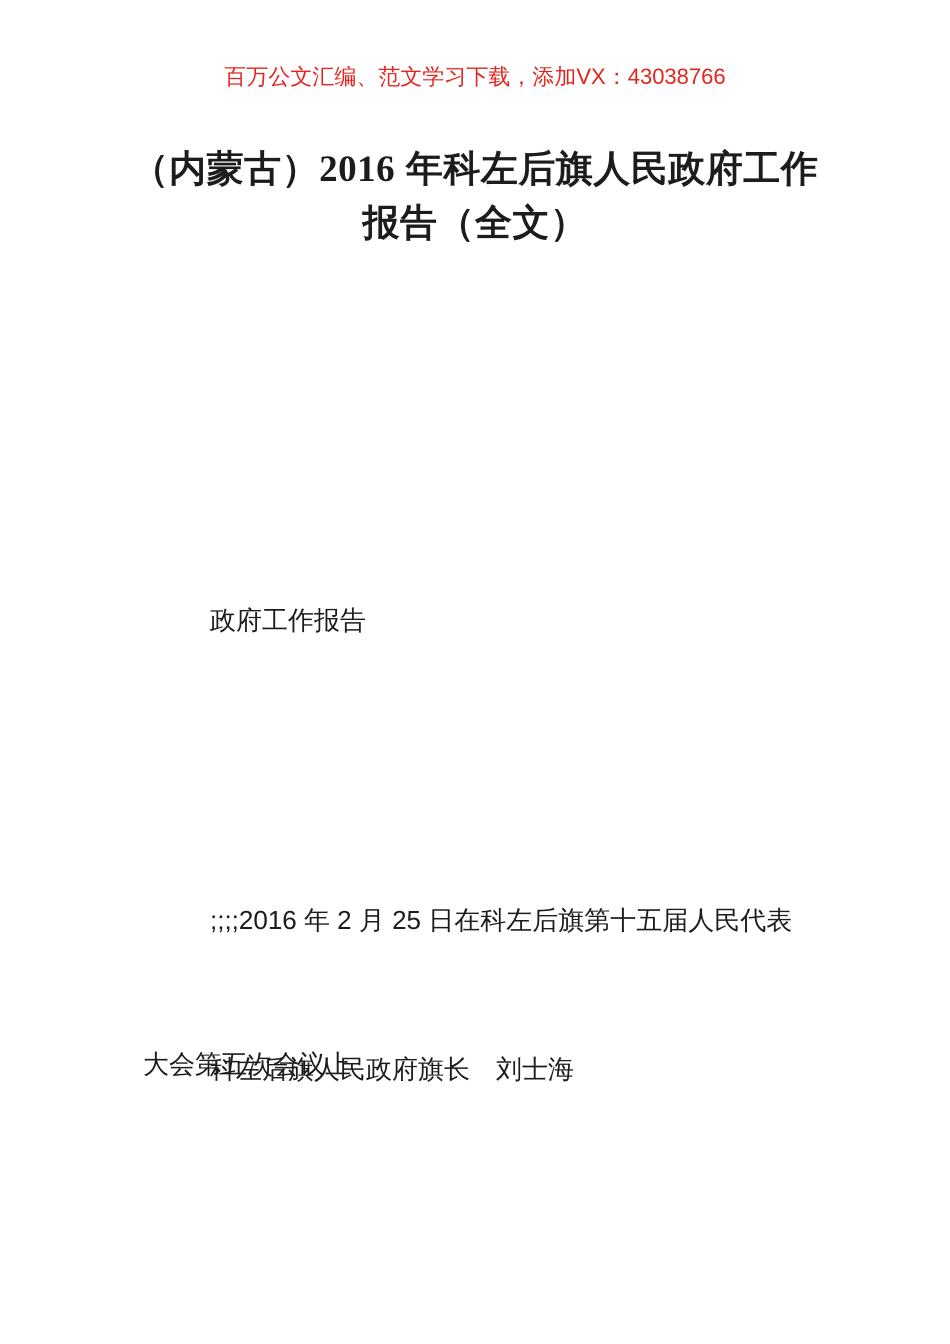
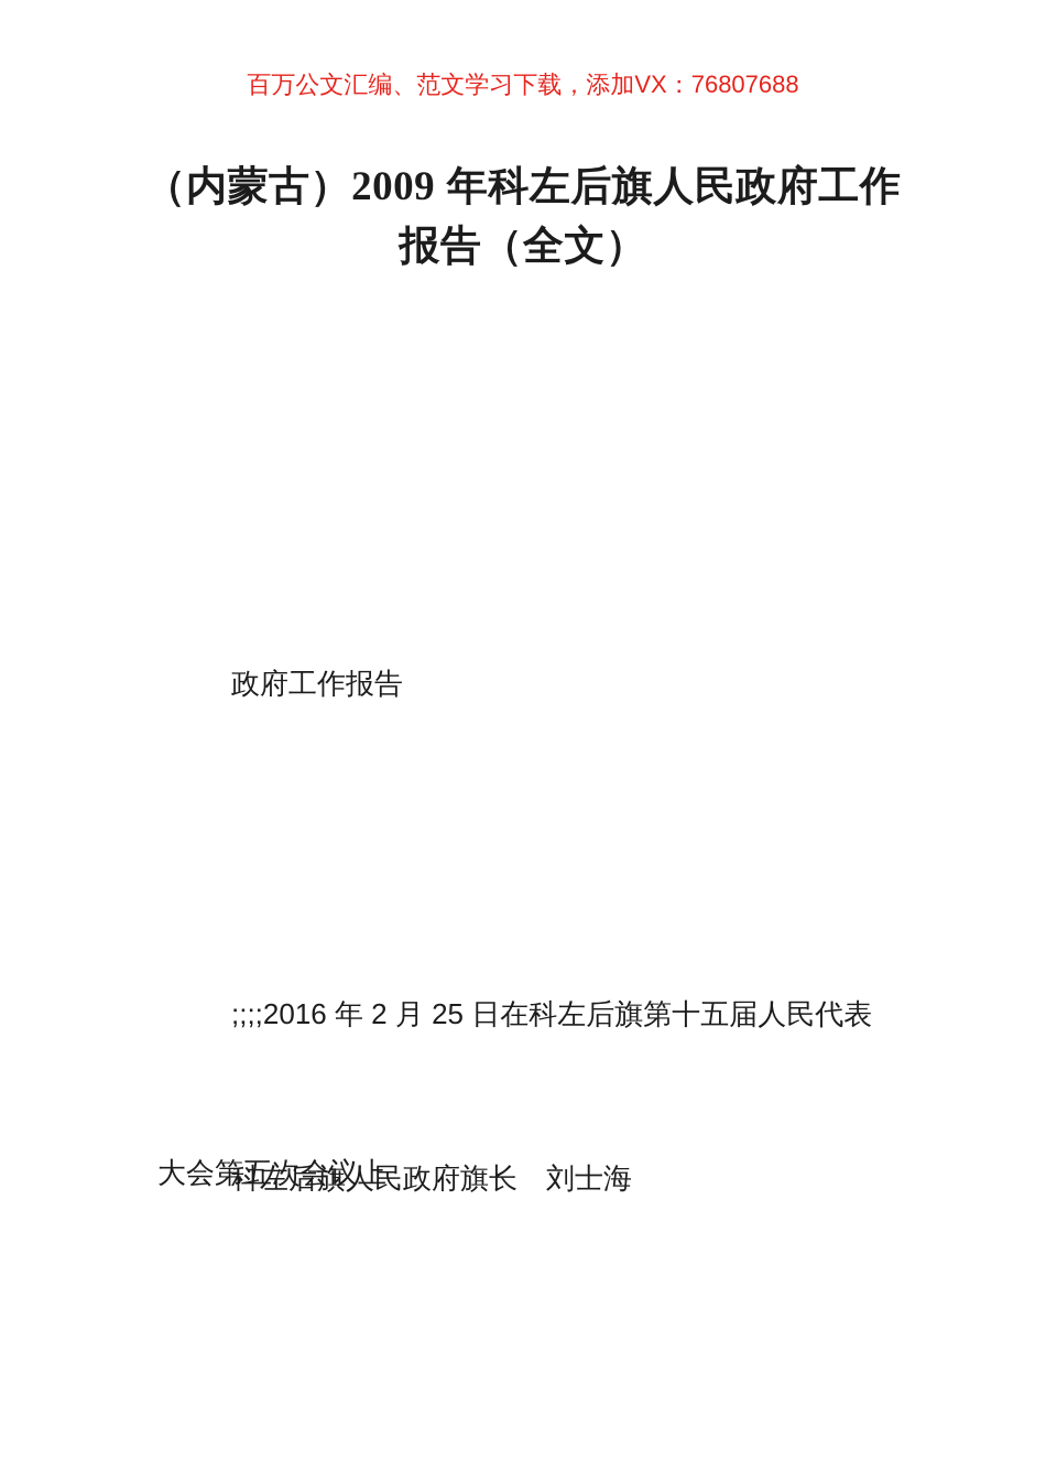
- 百万公文汇编、范文学习下载，添加VX：43038766
+ 百万公文汇编、范文学习下载，添加VX：76807688
- （内蒙古）2016 年科左后旗人民政府工作
+ （内蒙古）2009 年科左后旗人民政府工作
  报告（全文）
  政府工作报告
  ;;;;2016 年 2 月 25 日在科左后旗第十五届人民代表
  大会第五次会议上
  科左后旗人民政府旗长 刘士海
